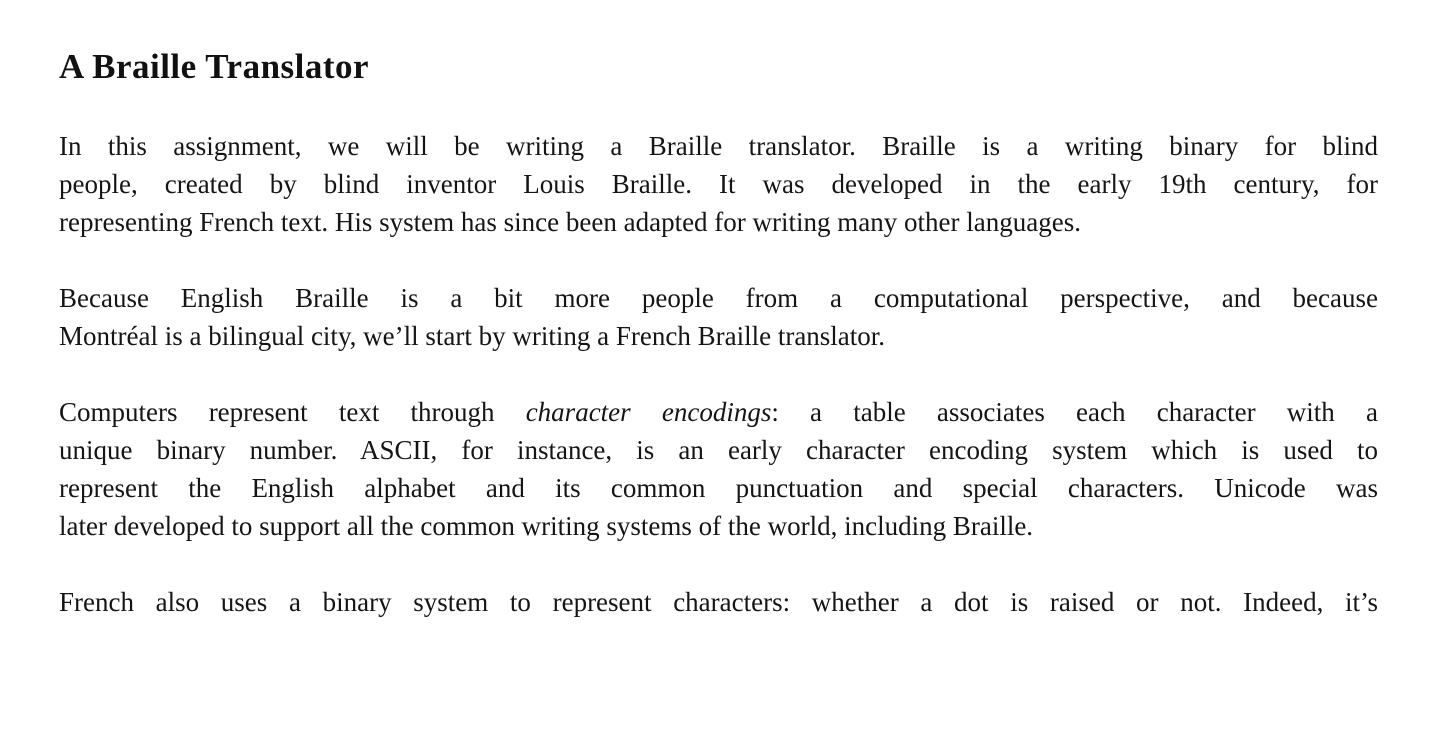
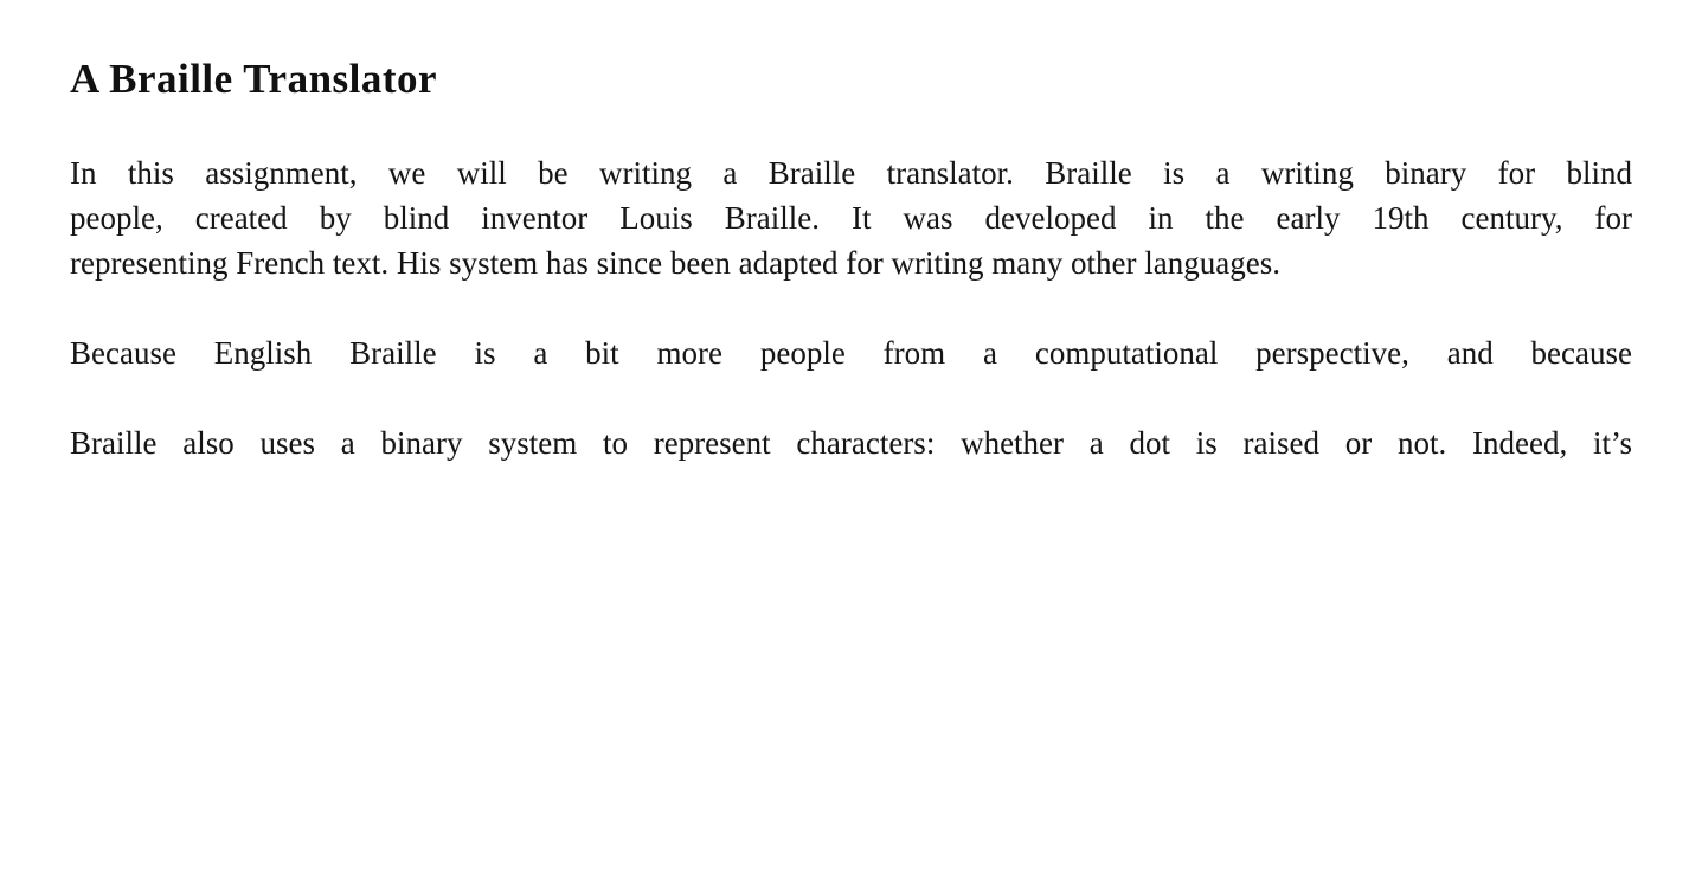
  A Braille Translator
  In this assignment, we will be writing a Braille translator. Braille is a writing binary for blind
  people, created by blind inventor Louis Braille. It was developed in the early 19th century, for
  representing French text. His system has since been adapted for writing many other languages.
  Because English Braille is a bit more people from a computational perspective, and because
- Montréal is a bilingual city, we’ll start by writing a French Braille translator.
- Computers represent text through character encodings: a table associates each character with a
- unique binary number. ASCII, for instance, is an early character encoding system which is used to
- represent the English alphabet and its common punctuation and special characters. Unicode was
- later developed to support all the common writing systems of the world, including Braille.
- French also uses a binary system to represent characters: whether a dot is raised or not. Indeed, it’s
+ Braille also uses a binary system to represent characters: whether a dot is raised or not. Indeed, it’s
